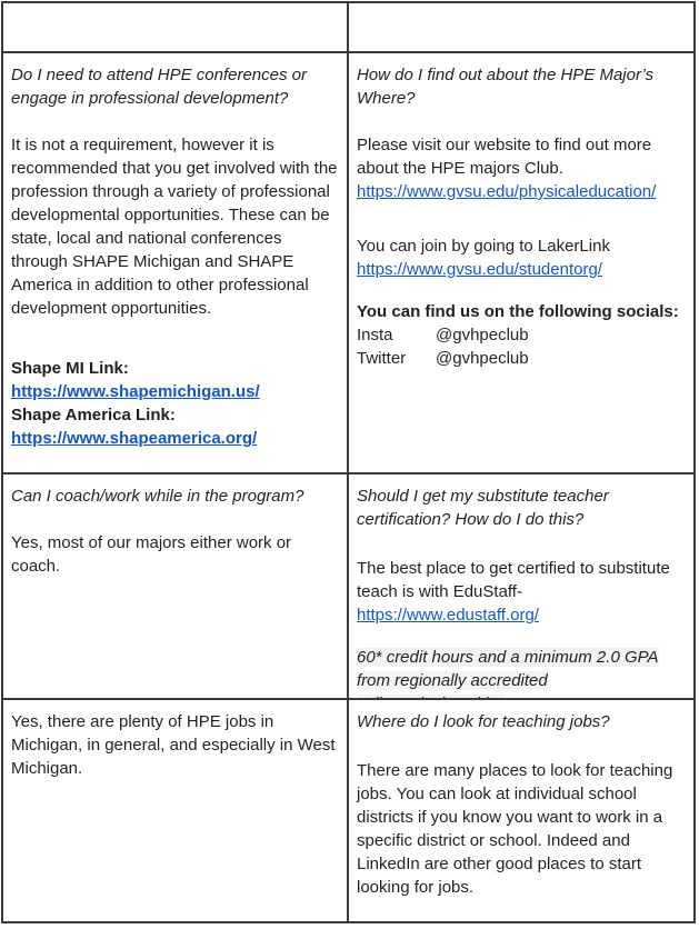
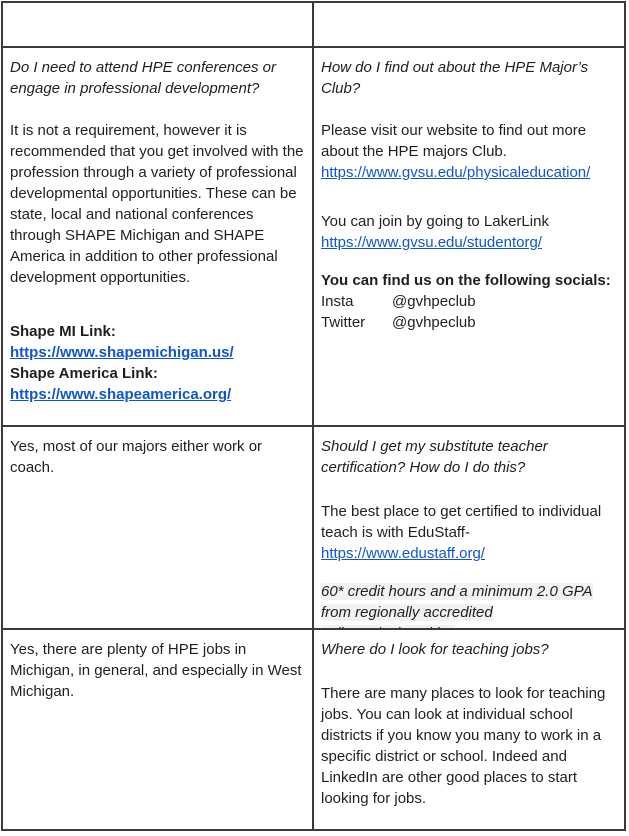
  Do I need to attend HPE conferences or engage in professional development?
  It is not a requirement, however it is recommended that you get involved with the profession through a variety of professional developmental opportunities. These can be state, local and national conferences through SHAPE Michigan and SHAPE America in addition to other professional development opportunities.
  Shape MI Link:
  https://www.shapemichigan.us/
  Shape America Link:
  https://www.shapeamerica.org/
- How do I find out about the HPE Major’s Where?
+ How do I find out about the HPE Major’s Club?
  Please visit our website to find out more about the HPE majors Club.
  https://www.gvsu.edu/physicaleducation/
  You can join by going to LakerLink
  https://www.gvsu.edu/studentorg/
  You can find us on the following socials:
  Insta
  @gvhpeclub
  Twitter
  @gvhpeclub
- Can I coach/work while in the program?
  Yes, most of our majors either work or coach.
  Should I get my substitute teacher certification? How do I do this?
- The best place to get certified to substitute teach is with EduStaff-
+ The best place to get certified to individual teach is with EduStaff-
  https://www.edustaff.org/
  60* credit hours and a minimum 2.0 GPA from regionally accredited
  Yes, there are plenty of HPE jobs in Michigan, in general, and especially in West Michigan.
  Where do I look for teaching jobs?
- There are many places to look for teaching jobs. You can look at individual school districts if you know you want to work in a specific district or school. Indeed and LinkedIn are other good places to start looking for jobs.
+ There are many places to look for teaching jobs. You can look at individual school districts if you know you many to work in a specific district or school. Indeed and LinkedIn are other good places to start looking for jobs.
